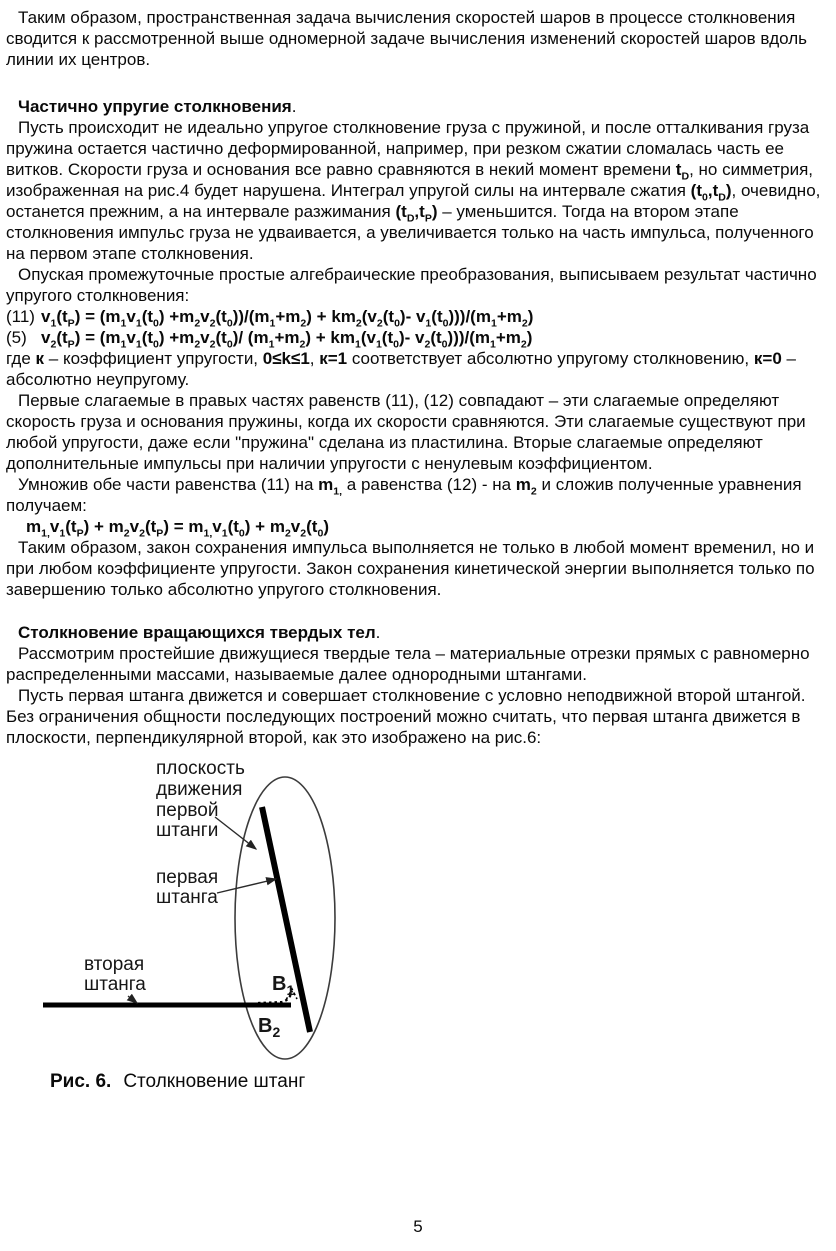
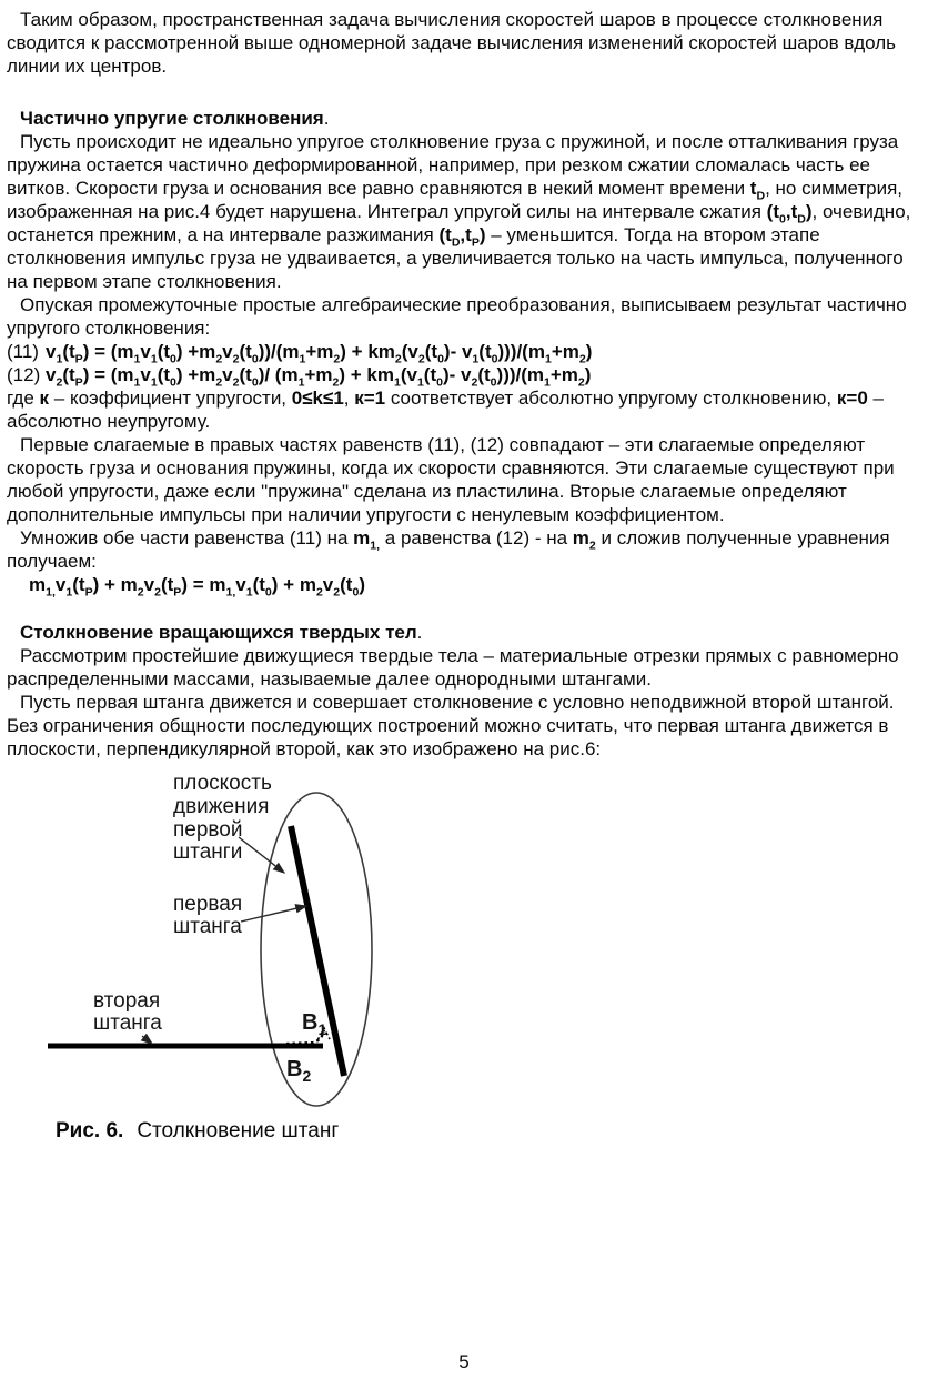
  Таким образом, пространственная задача вычисления скоростей шаров в процессе столкновения сводится к рассмотренной выше одномерной задаче вычисления изменений скоростей шаров вдоль линии их центров.
  Частично упругие столкновения.
  Пусть происходит не идеально упругое столкновение груза с пружиной, и после отталкивания груза пружина остается частично деформированной, например, при резком сжатии сломалась часть ее витков. Скорости груза и основания все равно сравняются в некий момент времени tD, но симметрия, изображенная на рис.4 будет нарушена. Интеграл упругой силы на интервале сжатия (t0,tD), очевидно, останется прежним, а на интервале разжимания (tD,tP) – уменьшится. Тогда на втором этапе столкновения импульс груза не удваивается, а увеличивается только на часть импульса, полученного на первом этапе столкновения.
  Опуская промежуточные простые алгебраические преобразования, выписываем результат частично упругого столкновения:
  (11) v1(tP) = (m1v1(t0) +m2v2(t0))/(m1+m2) + km2(v2(t0)- v1(t0)))/(m1+m2)
- (5) v2(tP) = (m1v1(t0) +m2v2(t0)/ (m1+m2) + km1(v1(t0)- v2(t0)))/(m1+m2)
+ (12) v2(tP) = (m1v1(t0) +m2v2(t0)/ (m1+m2) + km1(v1(t0)- v2(t0)))/(m1+m2)
  где к – коэффициент упругости, 0≤k≤1, к=1 соответствует абсолютно упругому столкновению, к=0 – абсолютно неупругому.
  Первые слагаемые в правых частях равенств (11), (12) совпадают – эти слагаемые определяют скорость груза и основания пружины, когда их скорости сравняются. Эти слагаемые существуют при любой упругости, даже если "пружина" сделана из пластилина. Вторые слагаемые определяют дополнительные импульсы при наличии упругости с ненулевым коэффициентом.
  Умножив обе части равенства (11) на m1, а равенства (12) - на m2 и сложив полученные уравнения получаем:
  m1,v1(tP) + m2v2(tP) = m1,v1(t0) + m2v2(t0)
- Таким образом, закон сохранения импульса выполняется не только в любой момент временил, но и при любом коэффициенте упругости. Закон сохранения кинетической энергии выполняется только по завершению только абсолютно упругого столкновения.
  Столкновение вращающихся твердых тел.
  Рассмотрим простейшие движущиеся твердые тела – материальные отрезки прямых с равномерно распределенными массами, называемые далее однородными штангами.
  Пусть первая штанга движется и совершает столкновение с условно неподвижной второй штангой. Без ограничения общности последующих построений можно считать, что первая штанга движется в плоскости, перпендикулярной второй, как это изображено на рис.6:
  плоскость
  движения
  первой
  штанги
  первая
  штанга
  вторая
  штанга
  B1
  B2
  Рис. 6. Столкновение штанг
  5
